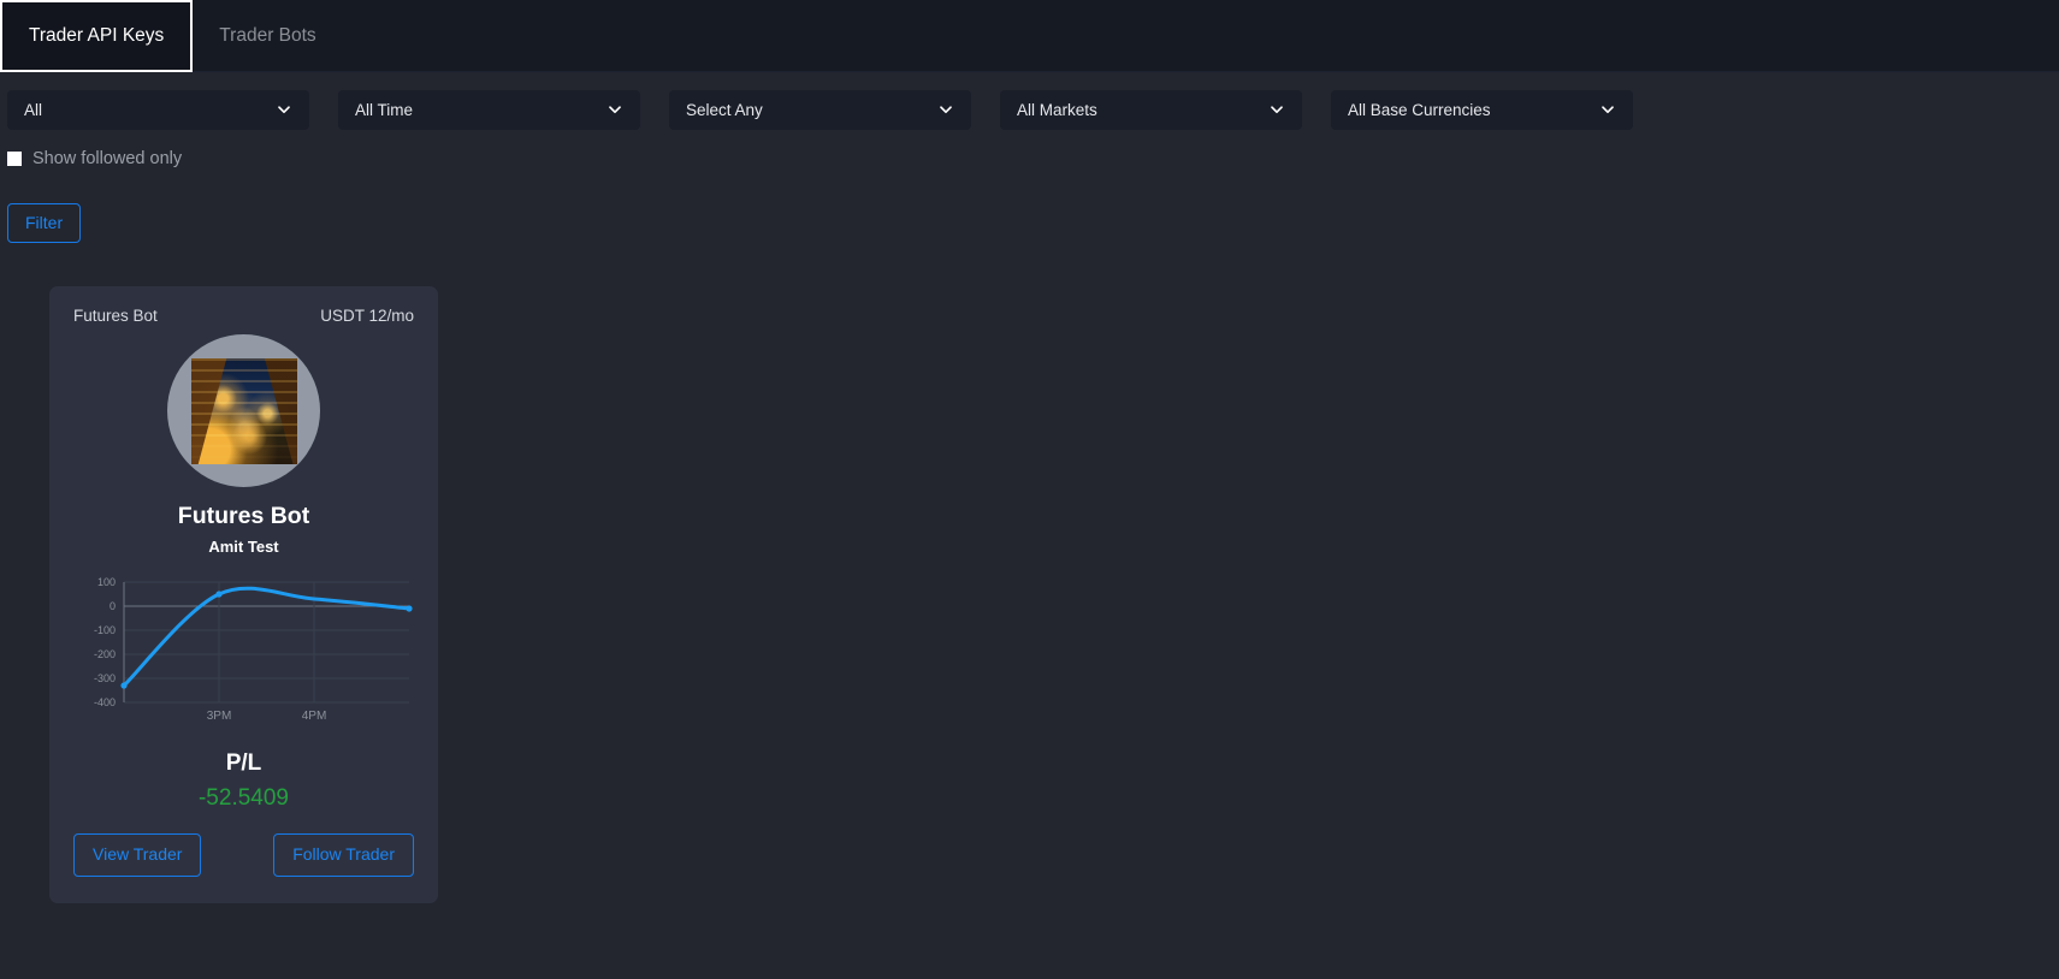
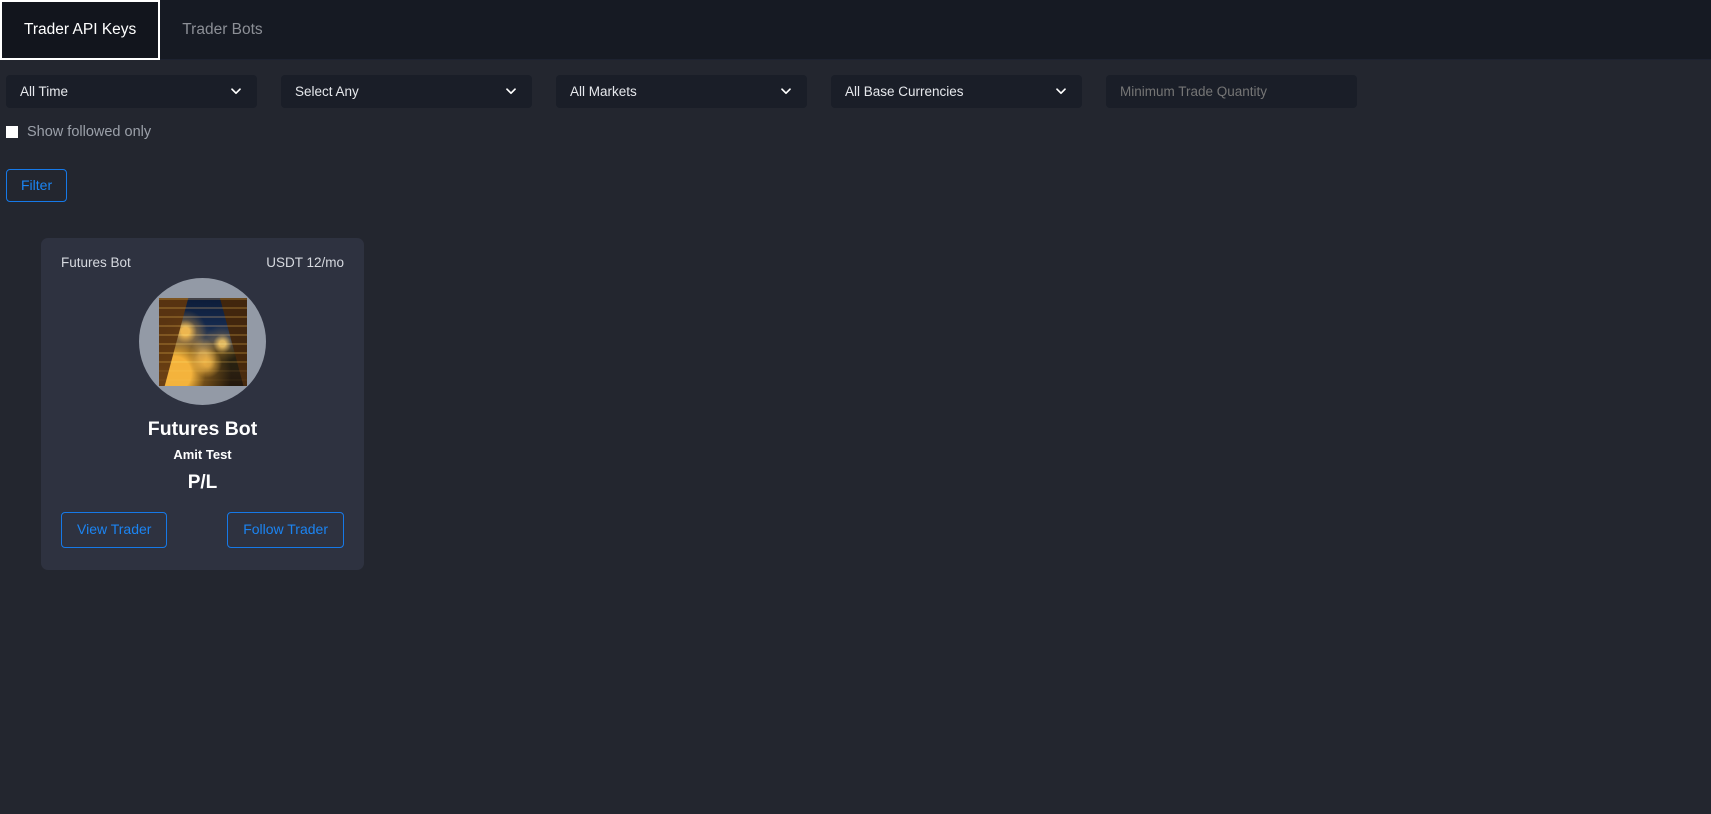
  Trader API Keys
  Trader Bots
- All
  All Time
  Select Any
  All Markets
  All Base Currencies
+ Minimum Trade Quantity
  Show followed only
  Filter
  Futures Bot
  USDT 12/mo
  Futures Bot
  Amit Test
- 100
- 0
- -100
- -200
- -300
- -400
- 3PM
- 4PM
  P/L
- -52.5409
  View Trader
  Follow Trader
